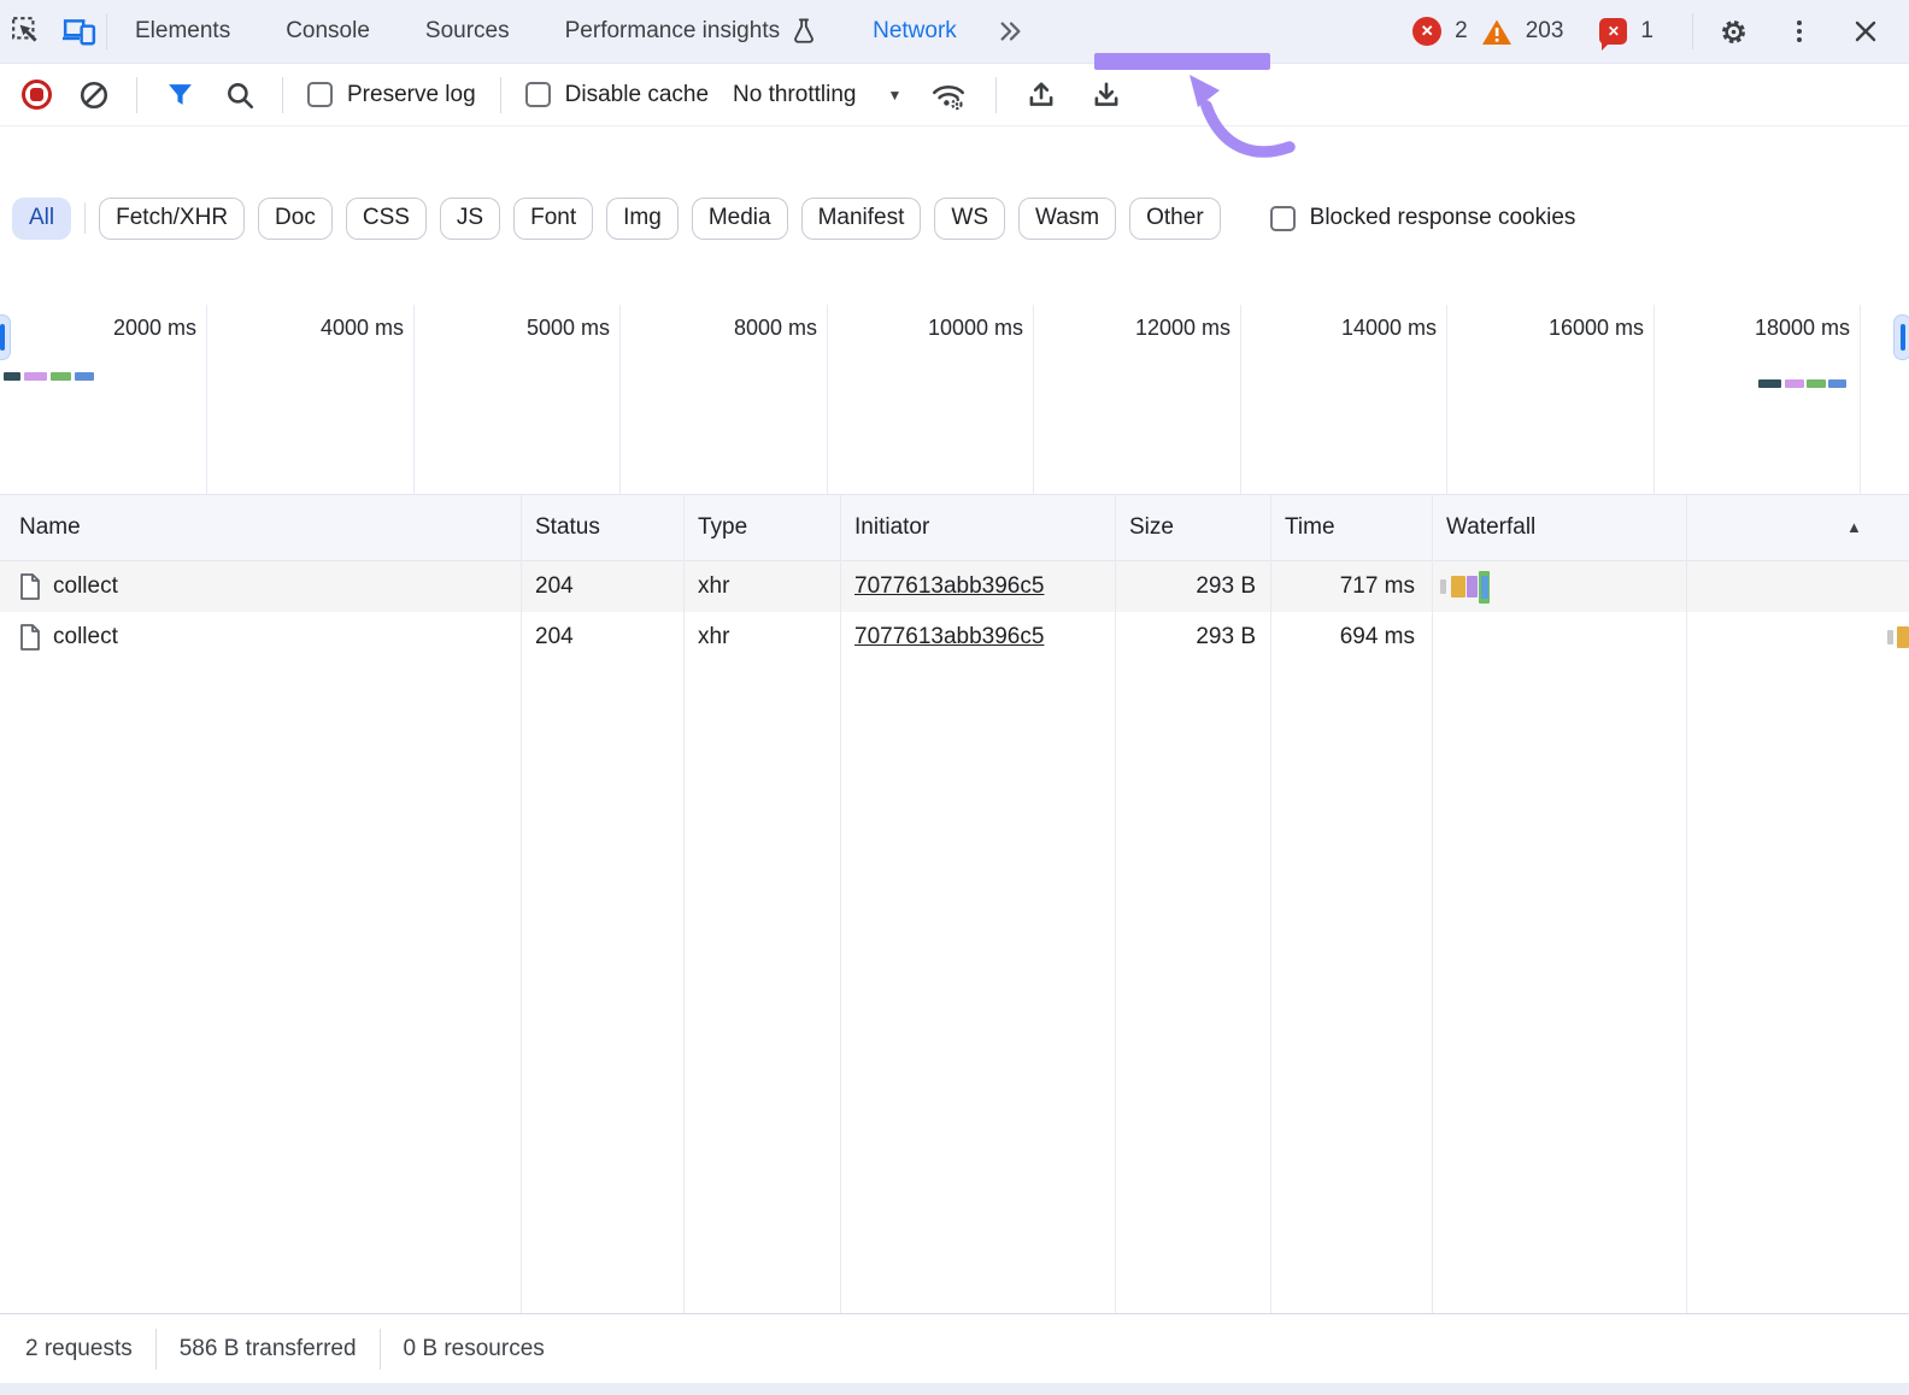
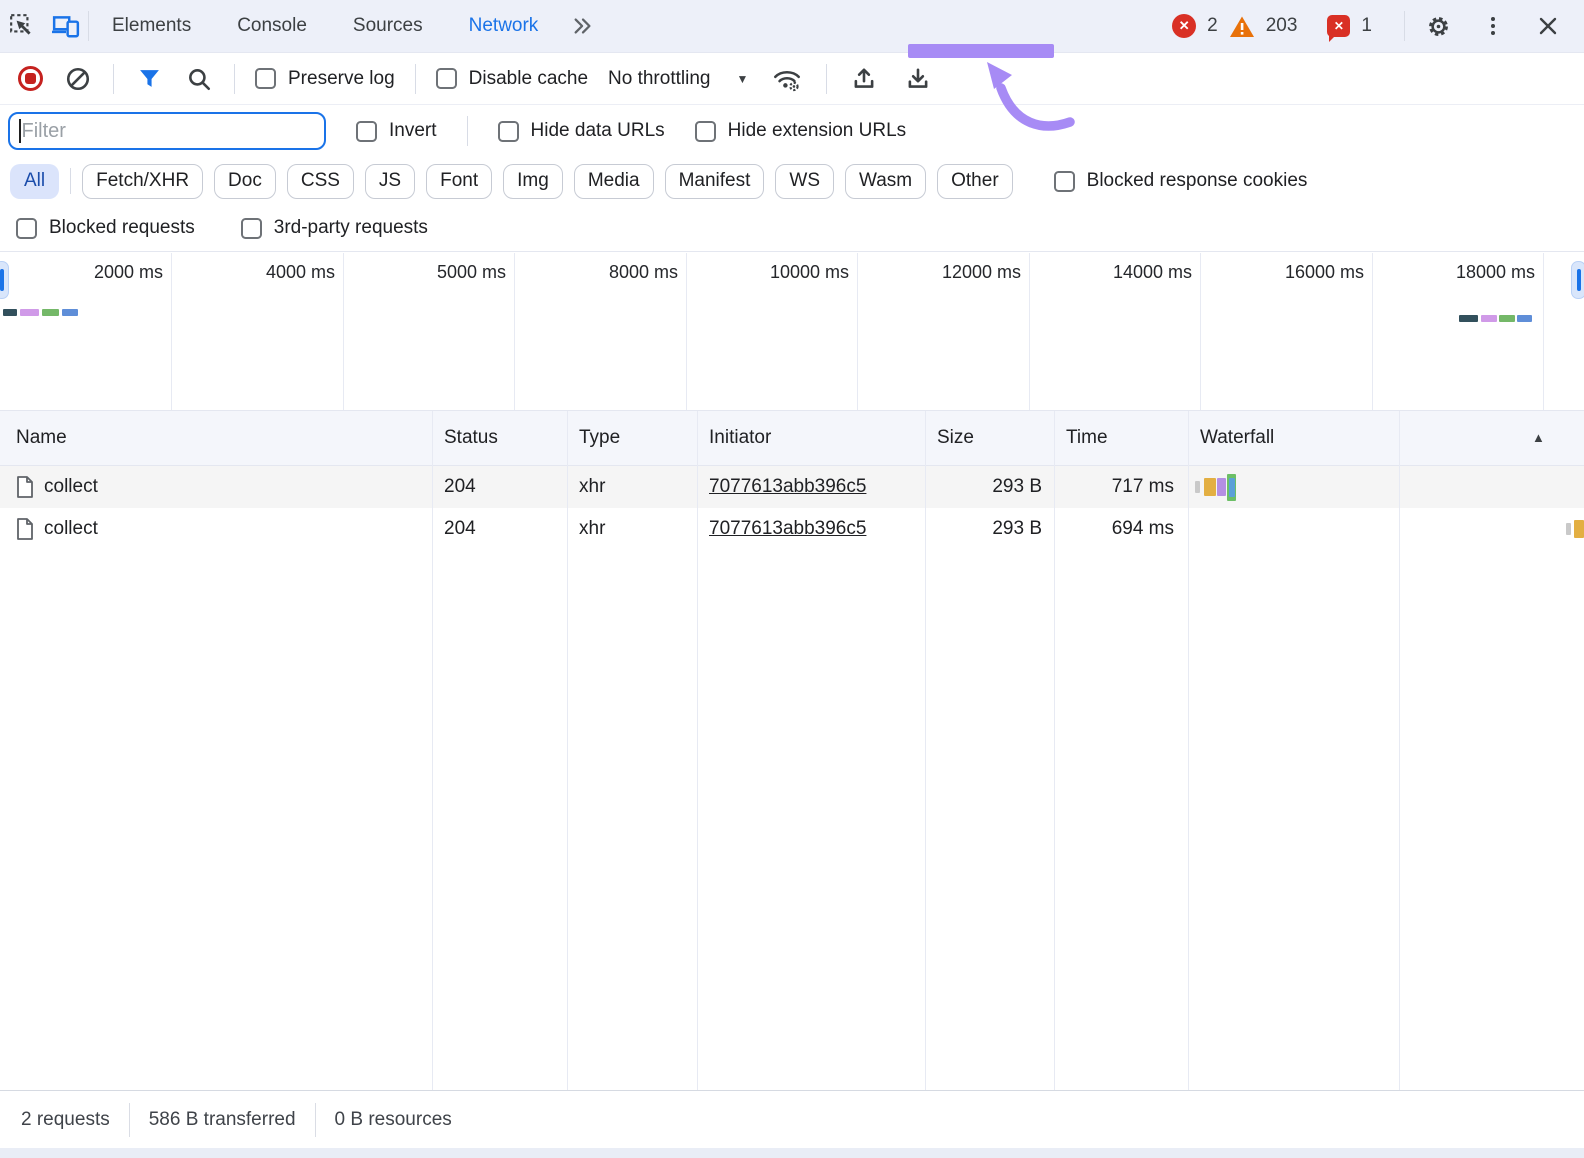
  Elements
  Console
  Sources
- Performance insights
  Network
  ✕
  2
  203
  ✕
  1
  Preserve log
  Disable cache
  No throttling
  ▼
+ Filter
+ Invert
+ Hide data URLs
+ Hide extension URLs
  All
  Fetch/XHR
  Doc
  CSS
  JS
  Font
  Img
  Media
  Manifest
  WS
  Wasm
  Other
  Blocked response cookies
+ Blocked requests
+ 3rd-party requests
  2000 ms
  4000 ms
  5000 ms
  8000 ms
  10000 ms
  12000 ms
  14000 ms
  16000 ms
  18000 ms
  Name
  Status
  Type
  Initiator
  Size
  Time
  Waterfall
  ▲
  collect
  204
  xhr
  7077613abb396c5
  293 B
  717 ms
  collect
  204
  xhr
  7077613abb396c5
  293 B
  694 ms
  2 requests
  586 B transferred
  0 B resources
